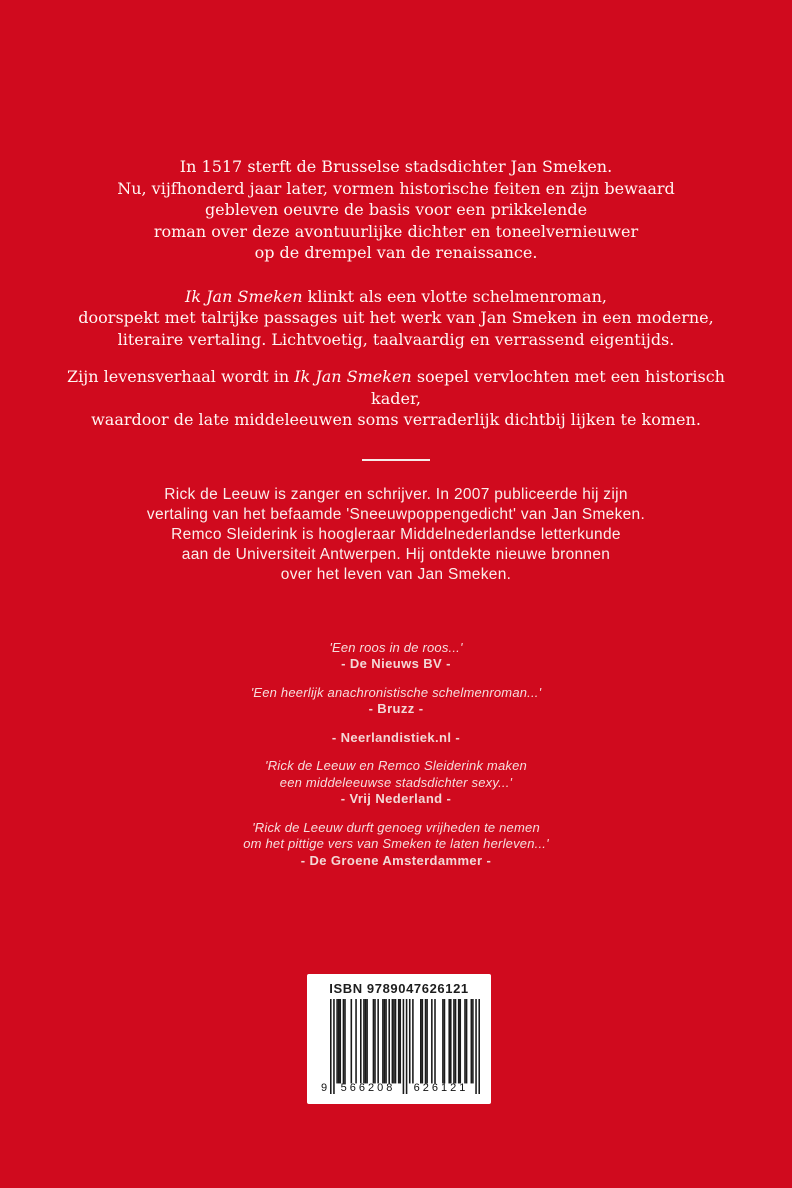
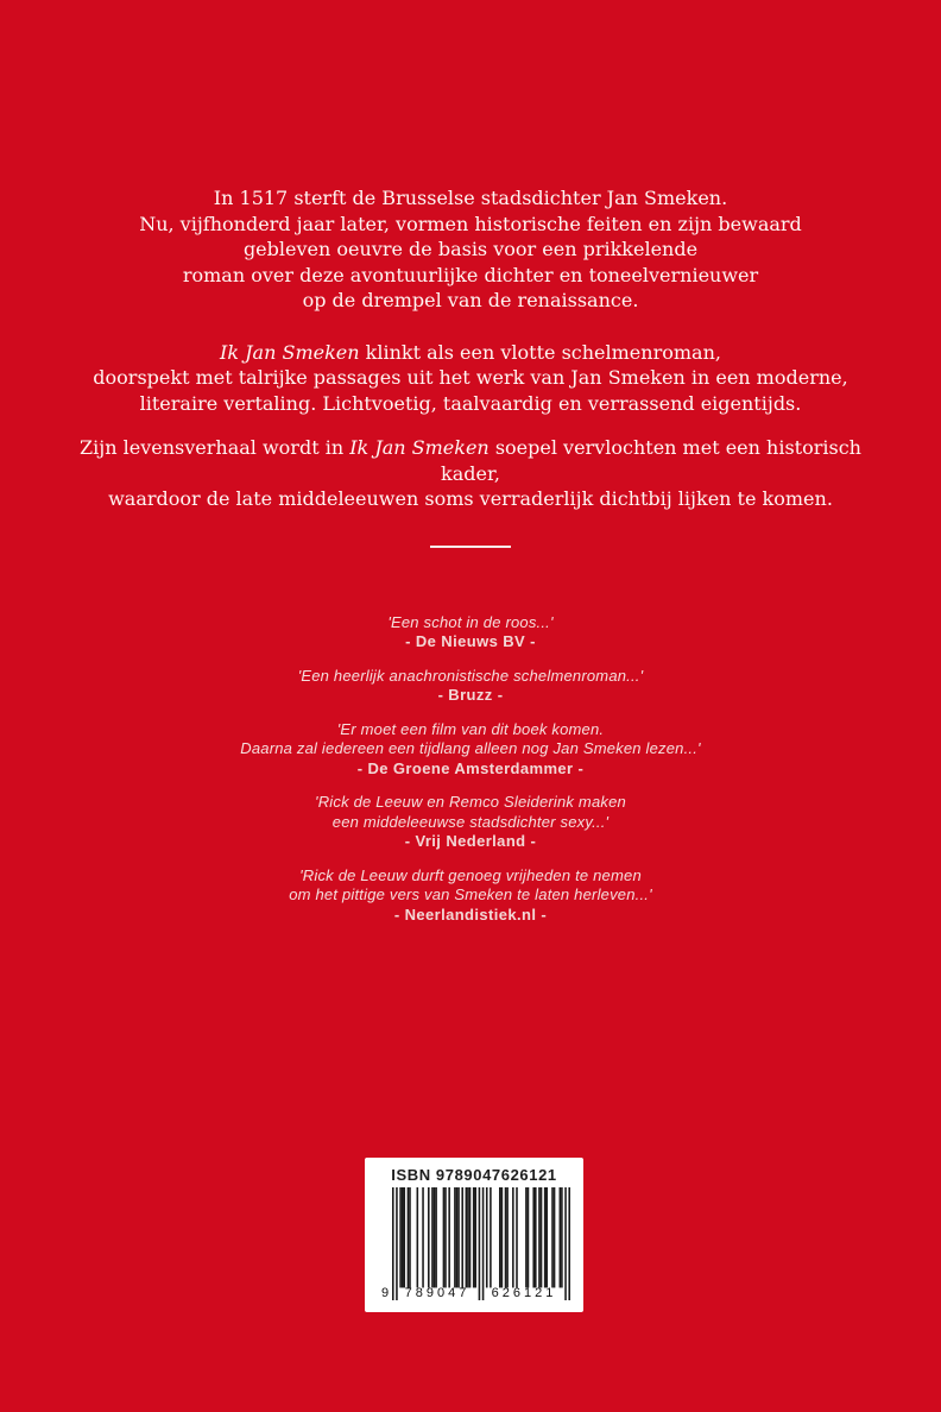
  In 1517 sterft de Brusselse stadsdichter Jan Smeken.
  Nu, vijfhonderd jaar later, vormen historische feiten en zijn bewaard
  gebleven oeuvre de basis voor een prikkelende
  roman over deze avontuurlijke dichter en toneelvernieuwer
  op de drempel van de renaissance.
  Ik Jan Smeken klinkt als een vlotte schelmenroman,
  doorspekt met talrijke passages uit het werk van Jan Smeken in een moderne,
  literaire vertaling. Lichtvoetig, taalvaardig en verrassend eigentijds.
  Zijn levensverhaal wordt in Ik Jan Smeken soepel vervlochten met een historisch kader,
  waardoor de late middeleeuwen soms verraderlijk dichtbij lijken te komen.
- Rick de Leeuw is zanger en schrijver. In 2007 publiceerde hij zijn
- vertaling van het befaamde 'Sneeuwpoppengedicht' van Jan Smeken.
- Remco Sleiderink is hoogleraar Middelnederlandse letterkunde
- aan de Universiteit Antwerpen. Hij ontdekte nieuwe bronnen
- over het leven van Jan Smeken.
- 'Een roos in de roos...'
+ 'Een schot in de roos...'
  - De Nieuws BV -
  'Een heerlijk anachronistische schelmenroman...'
  - Bruzz -
+ 'Er moet een film van dit boek komen.
+ Daarna zal iedereen een tijdlang alleen nog Jan Smeken lezen...'
- - Neerlandistiek.nl -
+ - De Groene Amsterdammer -
  'Rick de Leeuw en Remco Sleiderink maken
  een middeleeuwse stadsdichter sexy...'
  - Vrij Nederland -
  'Rick de Leeuw durft genoeg vrijheden te nemen
  om het pittige vers van Smeken te laten herleven...'
- - De Groene Amsterdammer -
+ - Neerlandistiek.nl -
  ISBN 9789047626121
  9
- 566208
+ 789047
  626121
